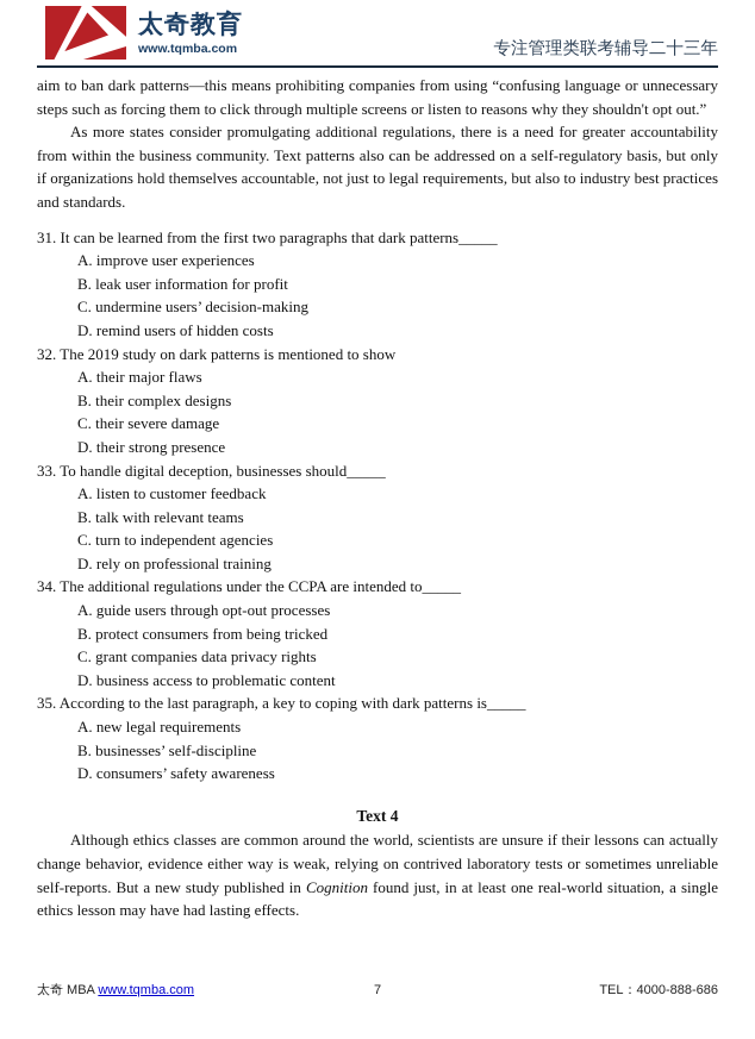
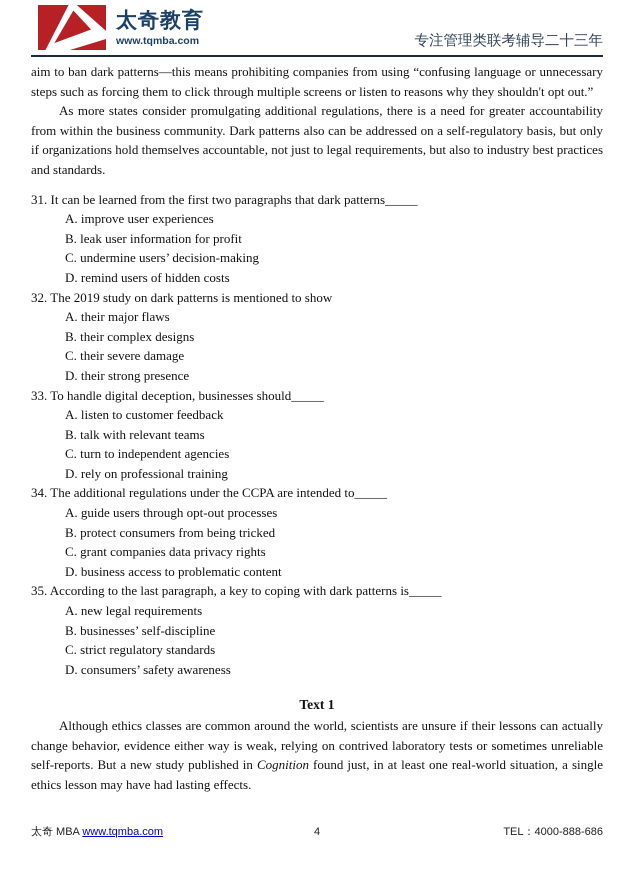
  太奇教育
  www.tqmba.com
  专注管理类联考辅导二十三年
  aim to ban dark patterns—this means prohibiting companies from using “confusing language or unnecessary steps such as forcing them to click through multiple screens or listen to reasons why they shouldn't opt out.”
- As more states consider promulgating additional regulations, there is a need for greater accountability from within the business community. Text patterns also can be addressed on a self-regulatory basis, but only if organizations hold themselves accountable, not just to legal requirements, but also to industry best practices and standards.
+ As more states consider promulgating additional regulations, there is a need for greater accountability from within the business community. Dark patterns also can be addressed on a self-regulatory basis, but only if organizations hold themselves accountable, not just to legal requirements, but also to industry best practices and standards.
  31. It can be learned from the first two paragraphs that dark patterns_____
  A. improve user experiences
  B. leak user information for profit
  C. undermine users’ decision-making
  D. remind users of hidden costs
  32. The 2019 study on dark patterns is mentioned to show
  A. their major flaws
  B. their complex designs
  C. their severe damage
  D. their strong presence
  33. To handle digital deception, businesses should_____
  A. listen to customer feedback
  B. talk with relevant teams
  C. turn to independent agencies
  D. rely on professional training
  34. The additional regulations under the CCPA are intended to_____
  A. guide users through opt-out processes
  B. protect consumers from being tricked
  C. grant companies data privacy rights
  D. business access to problematic content
  35. According to the last paragraph, a key to coping with dark patterns is_____
  A. new legal requirements
  B. businesses’ self-discipline
+ C. strict regulatory standards
  D. consumers’ safety awareness
- Text 4
+ Text 1
  Although ethics classes are common around the world, scientists are unsure if their lessons can actually change behavior, evidence either way is weak, relying on contrived laboratory tests or sometimes unreliable self-reports. But a new study published in Cognition found just, in at least one real-world situation, a single ethics lesson may have had lasting effects.
  太奇 MBA www.tqmba.com
- 7
+ 4
  TEL：4000-888-686
